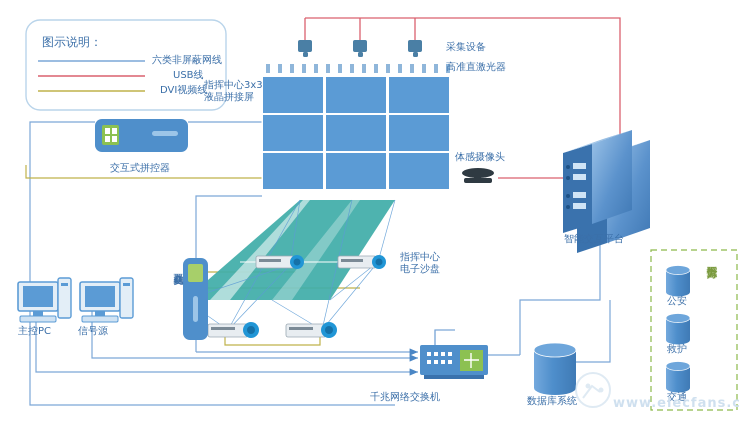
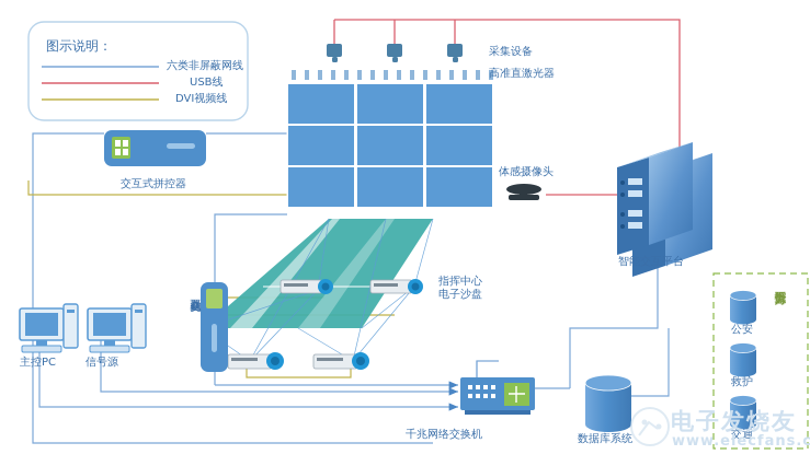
  图示说明：
  六类非屏蔽网线
  USB线
  DVI视频线
- 指挥中心3x3
- 液晶拼接屏
  采集设备
  高准直激光器
  体感摄像头
  智能交互平台
  交互式拼控器
  指挥中心
  电子沙盘
  主控PC
  信号源
  千兆网络交换机
  数据库系统
  公安
  救护
  交通
+ 电子发烧友
  www.elecfans.c
